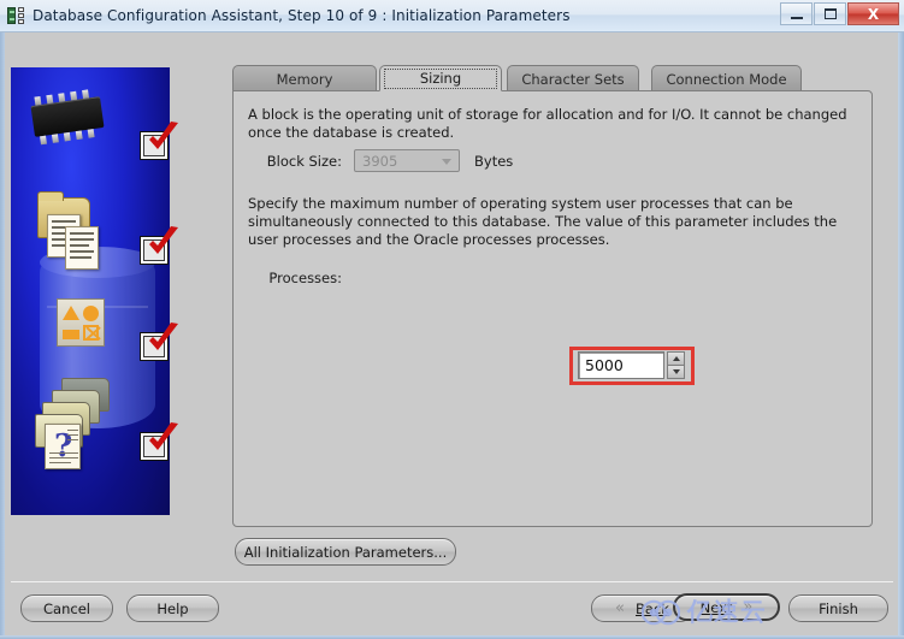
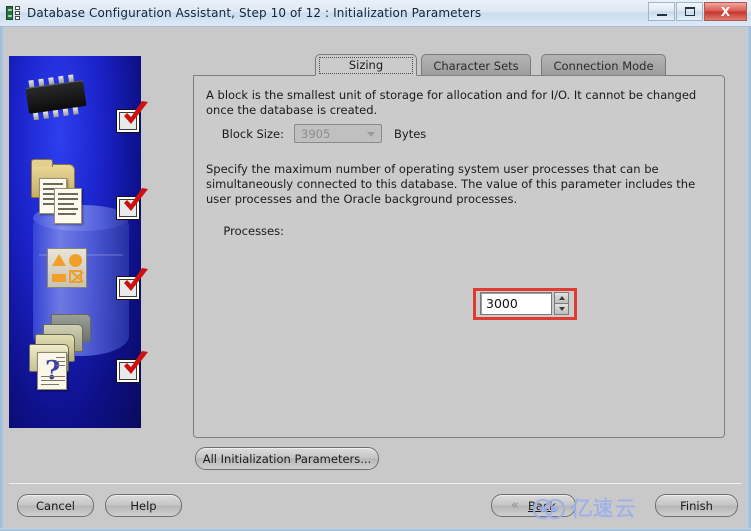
- Database Configuration Assistant, Step 10 of 9 : Initialization Parameters
+ Database Configuration Assistant, Step 10 of 12 : Initialization Parameters
  X
  ?
- Memory
  Sizing
  Character Sets
  Connection Mode
- A block is the operating unit of storage for allocation and for I/O. It cannot be changed once the database is created.
+ A block is the smallest unit of storage for allocation and for I/O. It cannot be changed once the database is created.
  Block Size:
  3905
  Bytes
- Specify the maximum number of operating system user processes that can be simultaneously connected to this database. The value of this parameter includes the user processes and the Oracle processes processes.
+ Specify the maximum number of operating system user processes that can be simultaneously connected to this database. The value of this parameter includes the user processes and the Oracle background processes.
  Processes:
- 5000
+ 3000
  All Initialization Parameters...
  Cancel
  Help
  «
- Next
- »
  Finish
  亿速云
